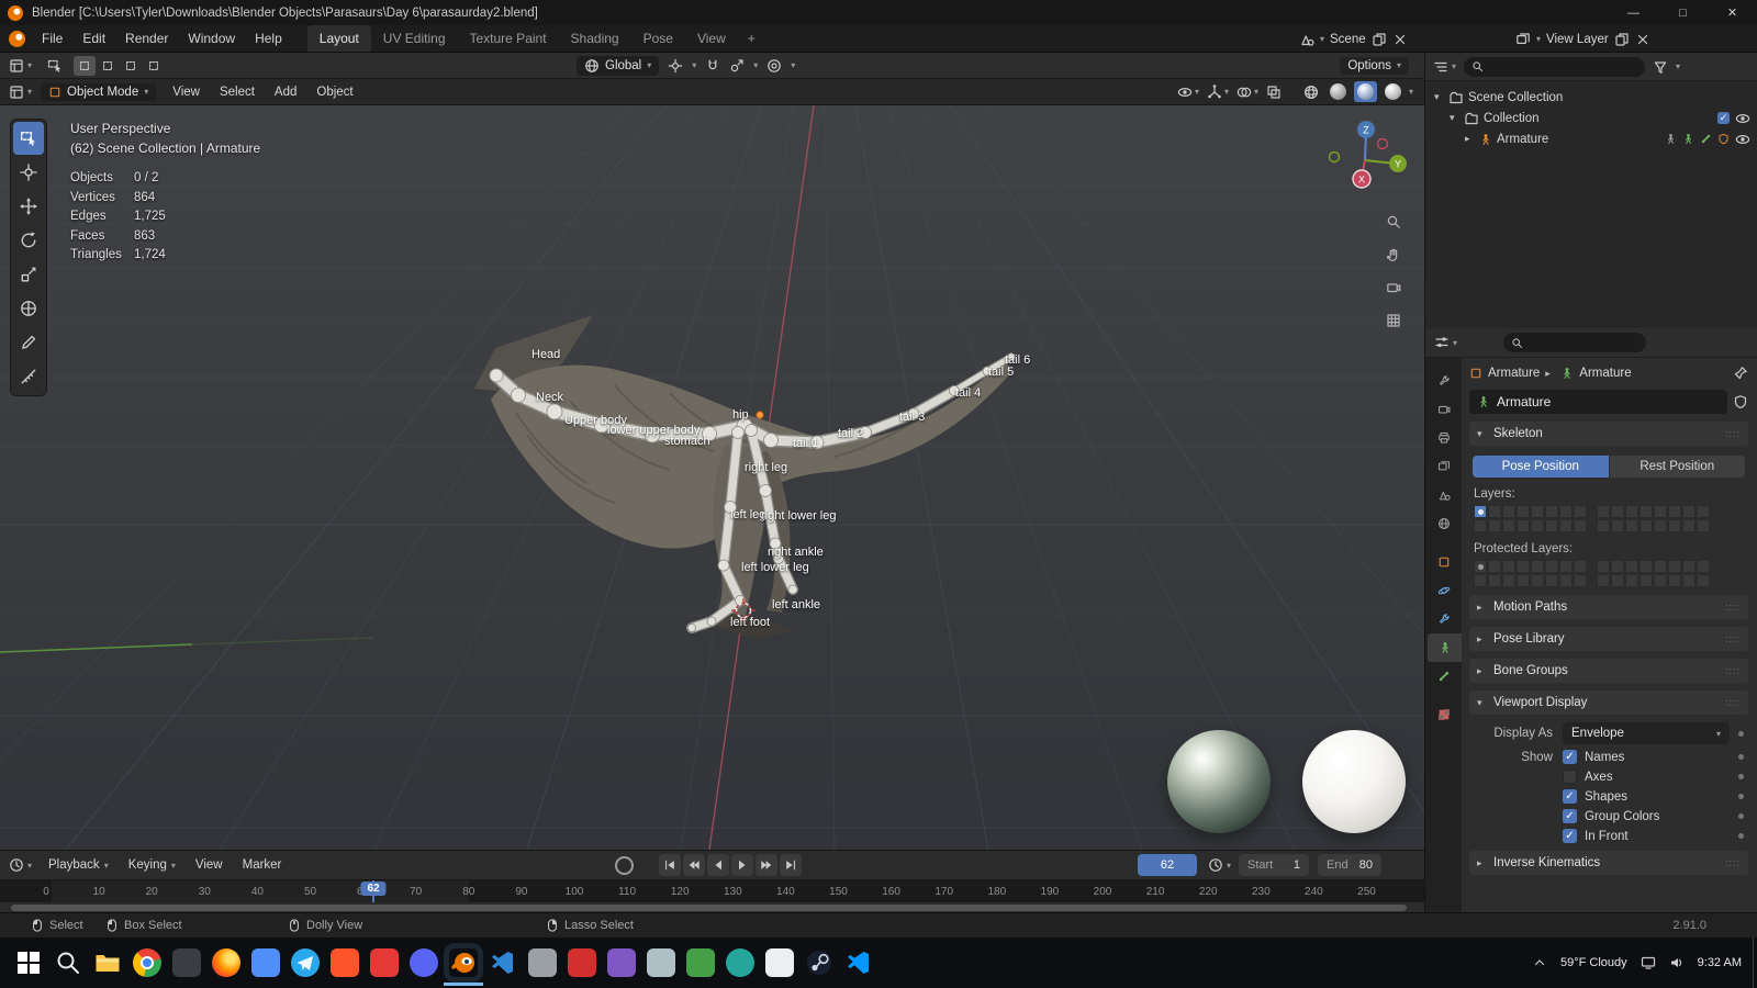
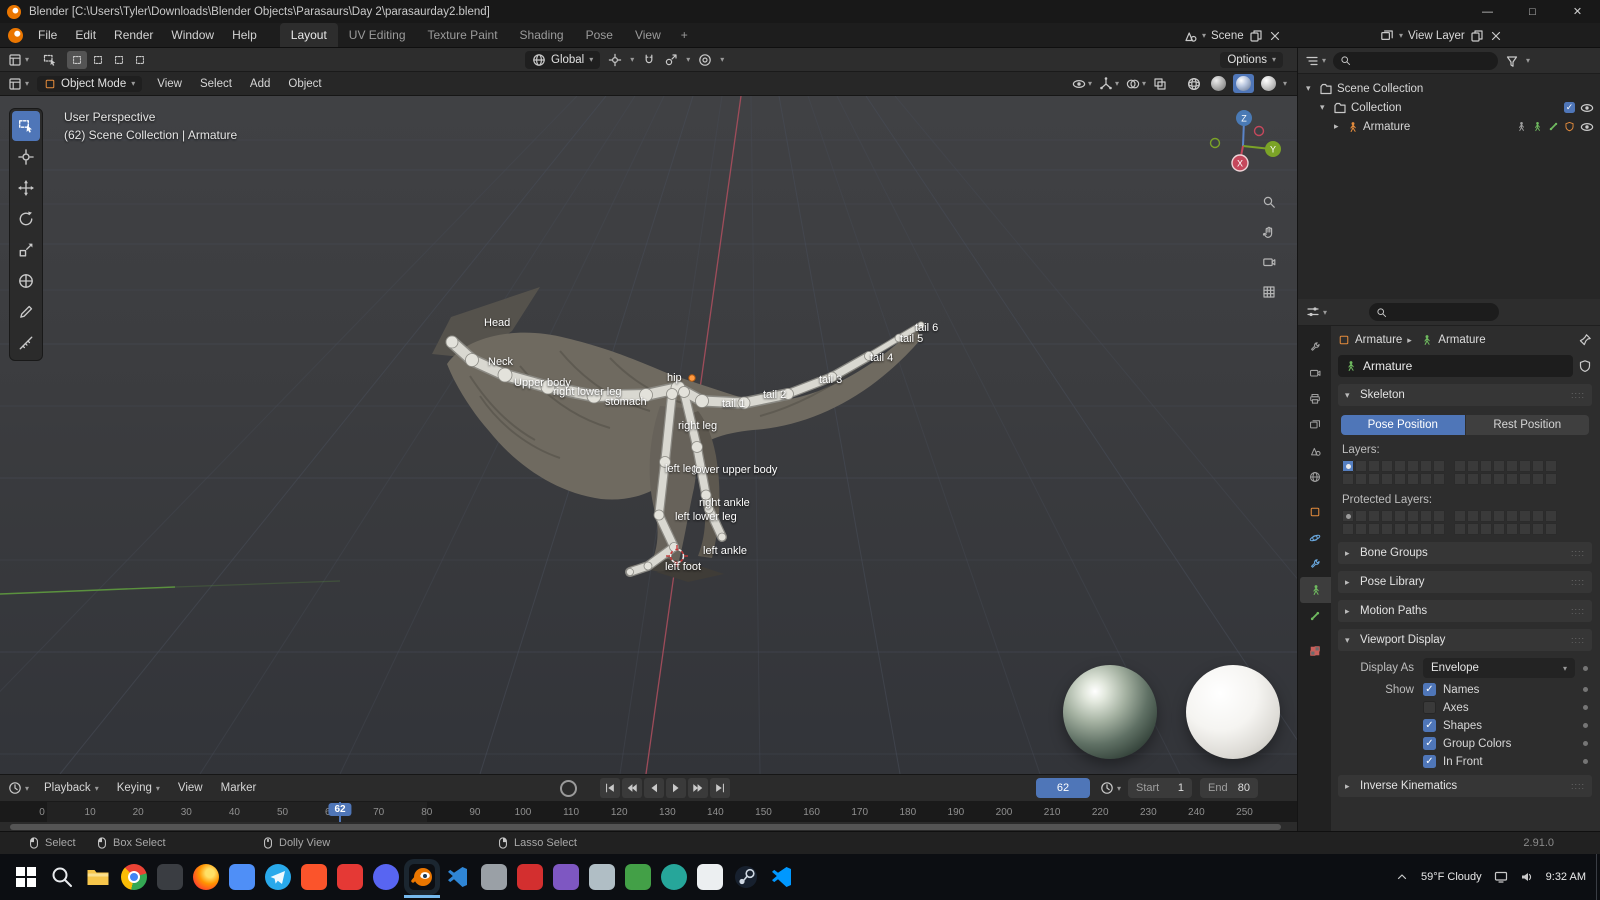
- Blender [C:\Users\Tyler\Downloads\Blender Objects\Parasaurs\Day 6\parasaurday2.blend]
+ Blender [C:\Users\Tyler\Downloads\Blender Objects\Parasaurs\Day 2\parasaurday2.blend]
  —
  □
  ✕
  File
  Edit
  Render
  Window
  Help
  Layout
  UV Editing
  Texture Paint
  Shading
  Pose
  View
  +
  ▾
  Scene
  ▾
  View Layer
  ▾
  Global
  ▾
  ▾
  ▾
  ▾
  Options
  ▾
  ▾
  Object Mode
  ▾
  View
  Select
  Add
  Object
  ▾
  ▾
  ▾
  ▾
  User Perspective
  (62) Scene Collection | Armature
- Objects
- 0 / 2
- Vertices
- 864
- Edges
- 1,725
- Faces
- 863
- Triangles
- 1,724
  Head
  Neck
  Upper body
- lower upper body
+ right lower leg
  stomach
  hip
  tail 1
  tail 2
  tail 3
  tail 4
  tail 5
  tail 6
  right leg
  left leg
- right lower leg
+ lower upper body
  right ankle
  left lower leg
  left ankle
  left foot
  Z
  Y
  X
  ▾
  Playback
  ▾
  Keying
  ▾
  View
  Marker
  62
  ▾
  Start
  1
  End
  80
  0
  10
  20
  30
  40
  50
  70
  80
  90
  100
  110
  120
  130
  140
  150
  160
  170
  180
  190
  200
  210
  220
  230
  240
  250
  62
  Select
  Box Select
  Dolly View
  Lasso Select
  2.91.0
  ▾
  ▾
  ▾
  Scene Collection
  ▾
  Collection
  ✓
  ▸
  Armature
  ▾
  Armature
  ▸
  Armature
  Armature
  ▾
  Skeleton
  ::::
  Pose Position
  Rest Position
  Layers:
  Protected Layers:
  ▸
- Motion Paths
+ Bone Groups
  ::::
  ▸
  Pose Library
  ::::
  ▸
- Bone Groups
+ Motion Paths
  ::::
  ▾
  Viewport Display
  ::::
  Display As
  Envelope
  ▾
  Show
  ✓
  Names
  Axes
  ✓
  Shapes
  ✓
  Group Colors
  ✓
  In Front
  ▸
  Inverse Kinematics
  ::::
  59°F Cloudy
  9:32 AM
